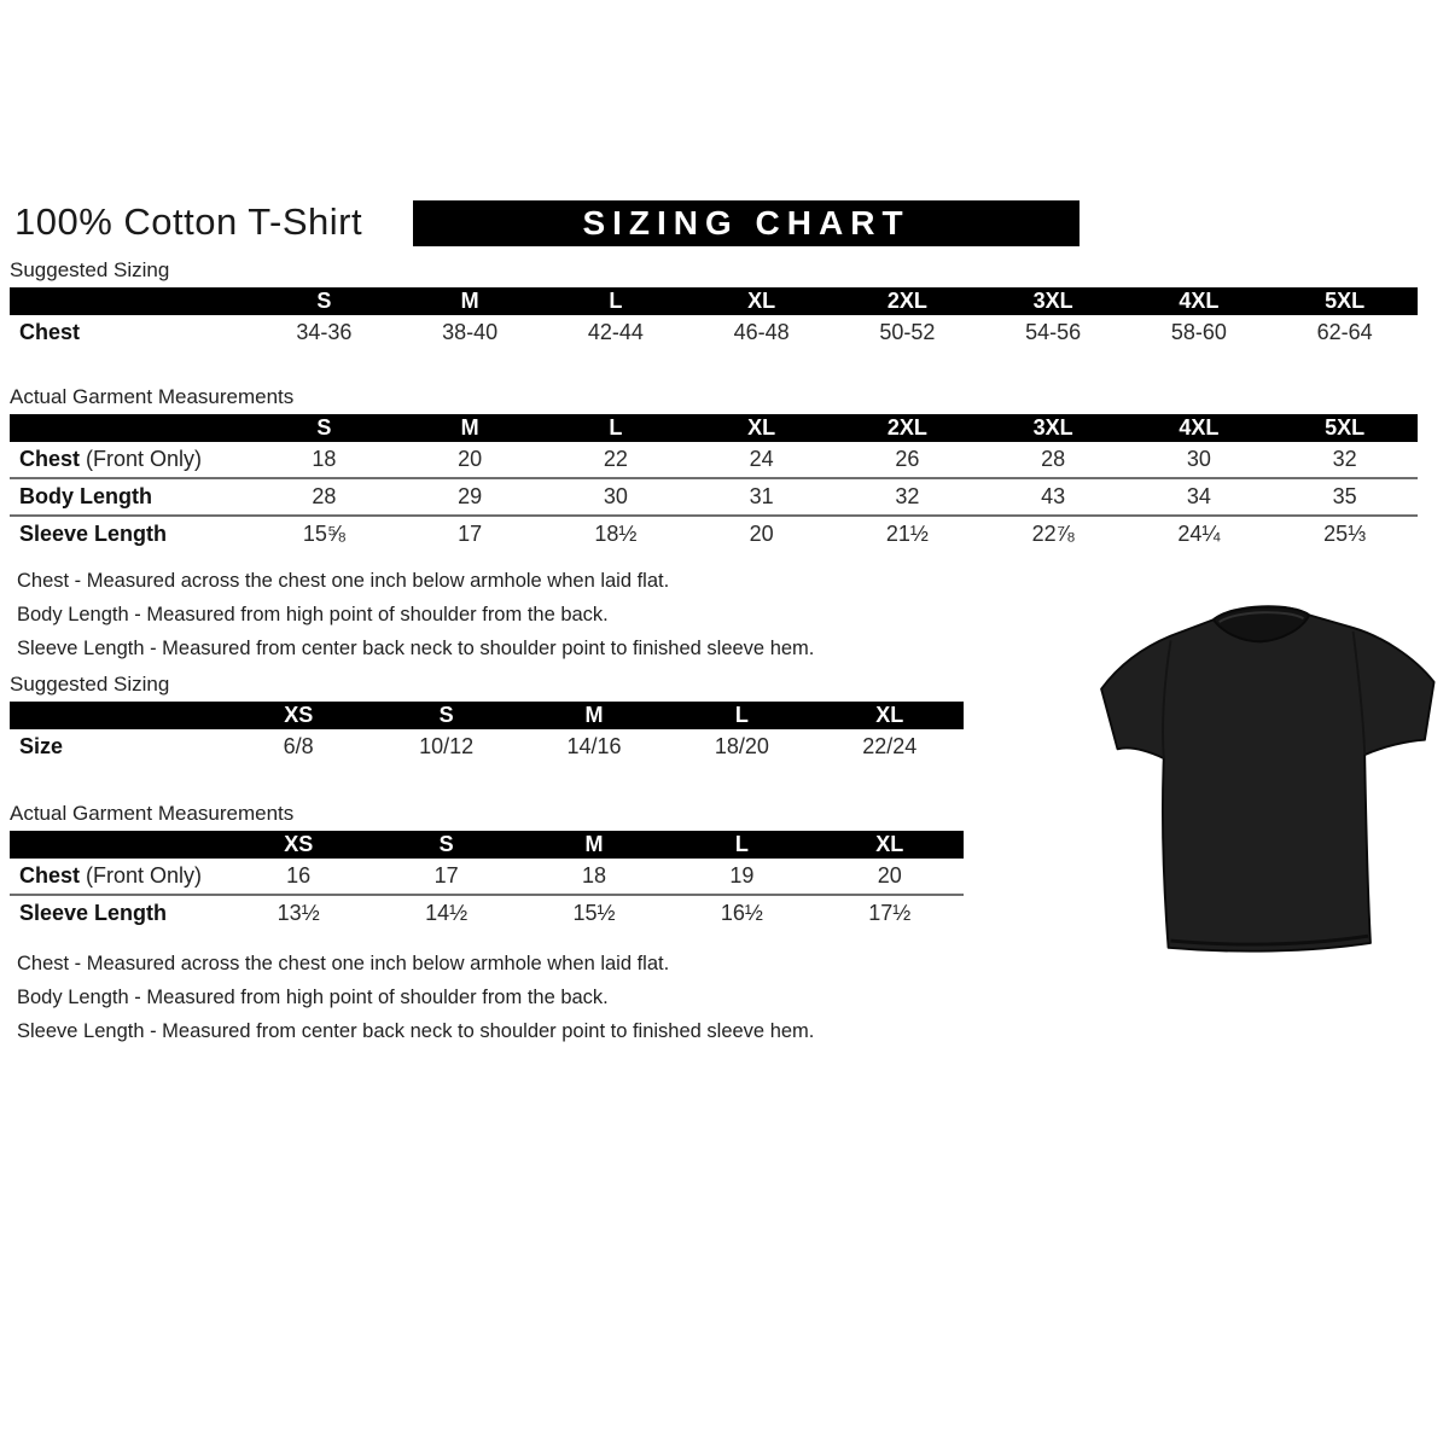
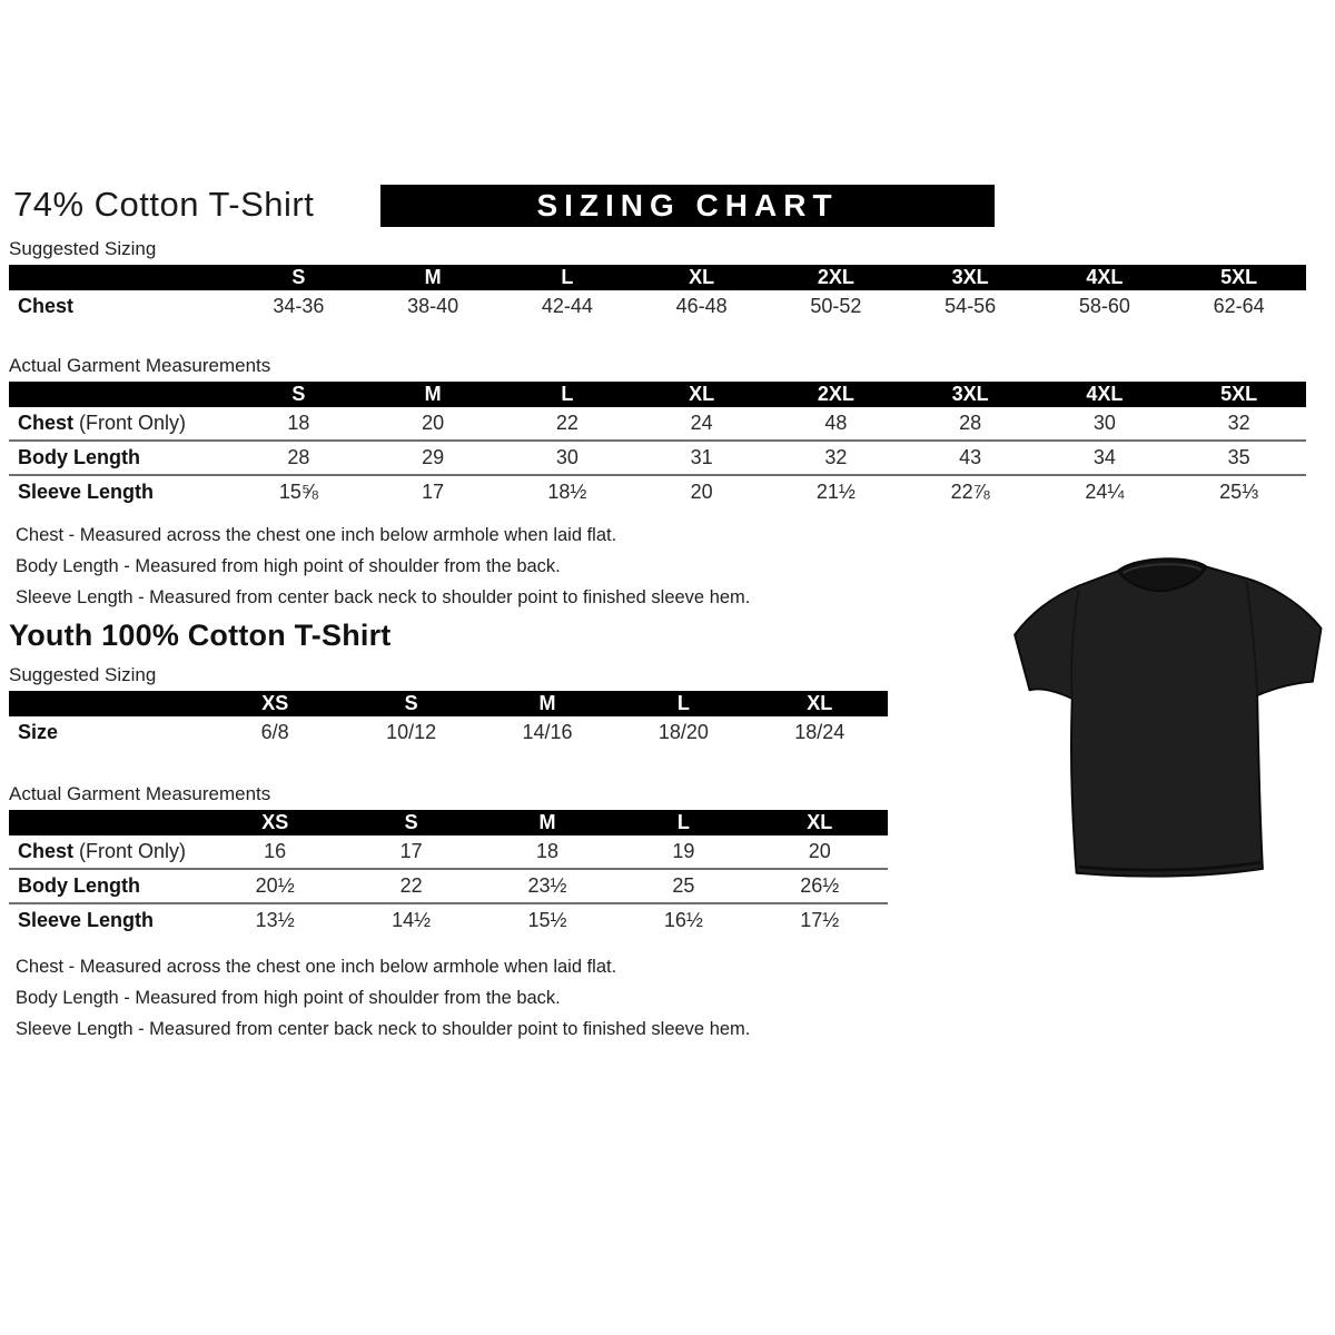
- 100% Cotton T-Shirt
+ 74% Cotton T-Shirt
  SIZING CHART
  Suggested Sizing
  	S	M	L	XL	2XL	3XL	4XL	5XL
  Chest	34-36	38-40	42-44	46-48	50-52	54-56	58-60	62-64
  Actual Garment Measurements
  	S	M	L	XL	2XL	3XL	4XL	5XL
- Chest (Front Only)	18	20	22	24	26	28	30	32
+ Chest (Front Only)	18	20	22	24	48	28	30	32
  Body Length	28	29	30	31	32	43	34	35
  Sleeve Length	15⅝	17	18½	20	21½	22⅞	24¼	25⅓
  Chest - Measured across the chest one inch below armhole when laid flat.
  Body Length - Measured from high point of shoulder from the back.
  Sleeve Length - Measured from center back neck to shoulder point to finished sleeve hem.
+ Youth 100% Cotton T-Shirt
  Suggested Sizing
  	XS	S	M	L	XL
- Size	6/8	10/12	14/16	18/20	22/24
+ Size	6/8	10/12	14/16	18/20	18/24
  Actual Garment Measurements
  	XS	S	M	L	XL
  Chest (Front Only)	16	17	18	19	20
+ Body Length	20½	22	23½	25	26½
  Sleeve Length	13½	14½	15½	16½	17½
  Chest - Measured across the chest one inch below armhole when laid flat.
  Body Length - Measured from high point of shoulder from the back.
  Sleeve Length - Measured from center back neck to shoulder point to finished sleeve hem.
